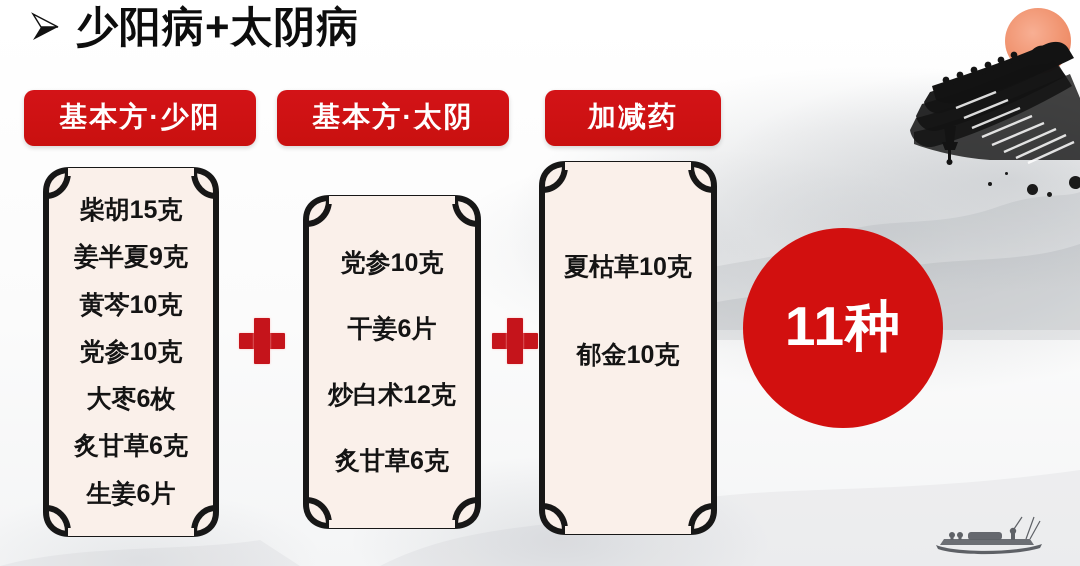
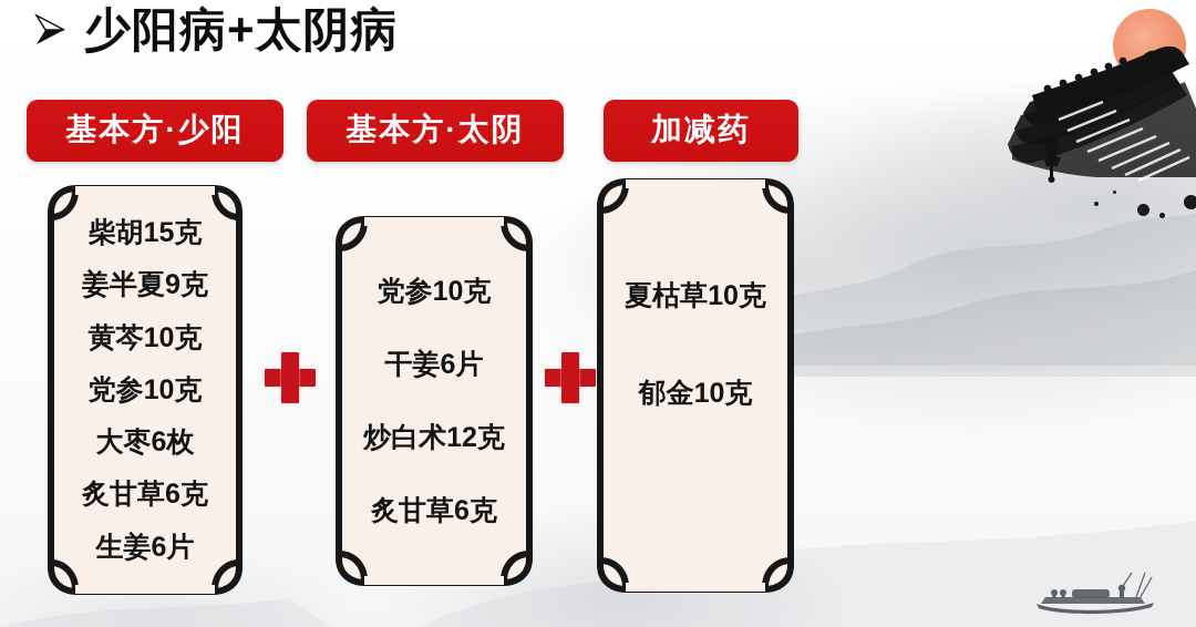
  少阳病+太阴病
  基本方·少阳
  基本方·太阴
  加减药
  柴胡15克
  姜半夏9克
  黄芩10克
  党参10克
  大枣6枚
  炙甘草6克
  生姜6片
  党参10克
  干姜6片
  炒白术12克
  炙甘草6克
  夏枯草10克
  郁金10克
- 11种
